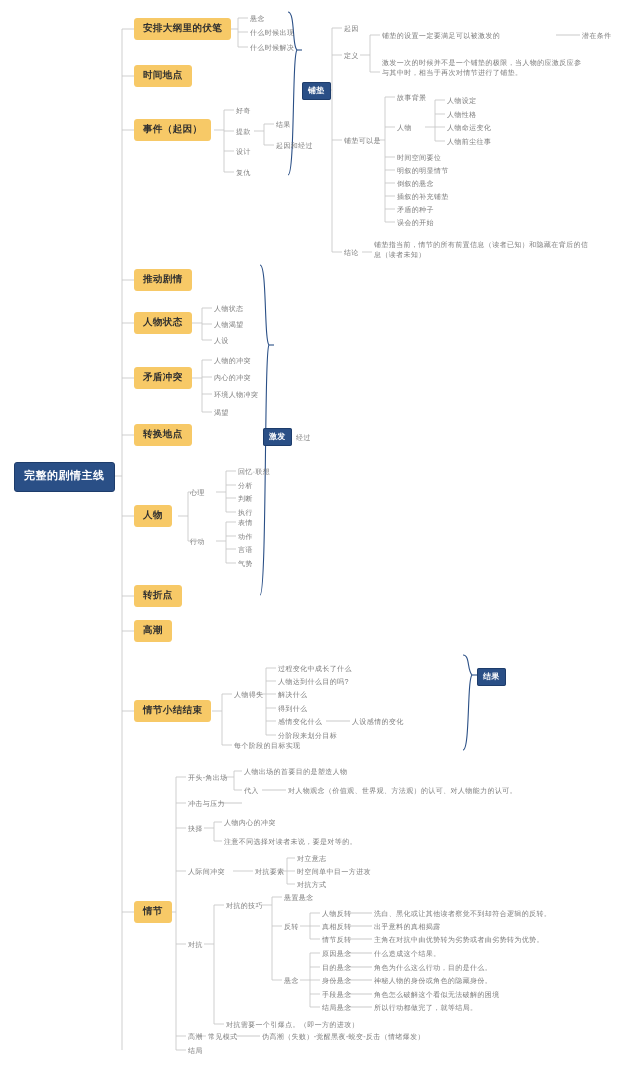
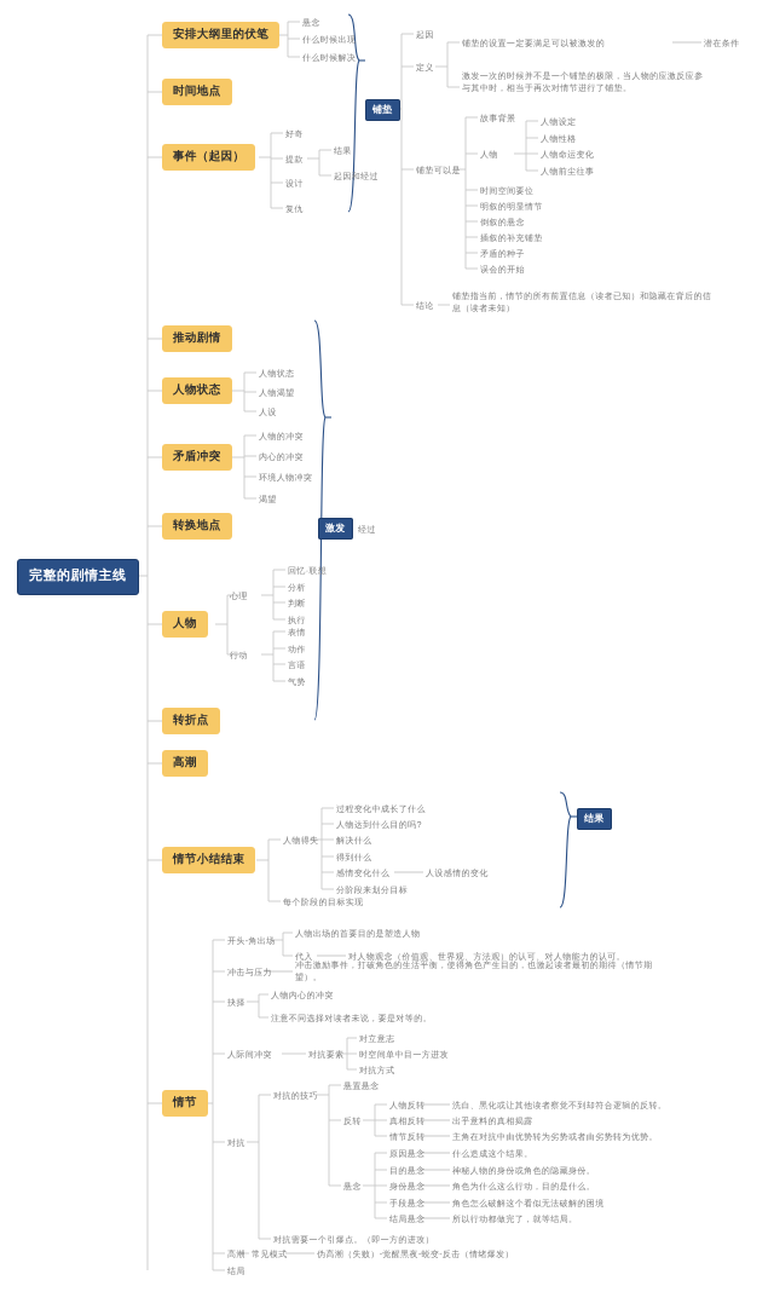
  完整的剧情主线
  铺垫
  激发
  经过
  结果
  安排大纲里的伏笔
  时间地点
  事件（起因）
  推动剧情
  人物状态
  矛盾冲突
  转换地点
  人物
  转折点
  高潮
  情节小结结束
  情节
  悬念
  什么时候出现
  什么时候解决
  好奇
  提款
  设计
  复仇
  结果
  起因和经过
  人物状态
  人物渴望
  人设
  人物的冲突
  内心的冲突
  环境人物冲突
  渴望
  心理
  回忆·联想
  分析
  判断
  执行
  行动
  表情
  动作
  言语
  气势
  人物得失
  过程变化中成长了什么
  人物达到什么目的吗?
  解决什么
  得到什么
  感情变化什么
  分阶段来划分目标
  人设感情的变化
  每个阶段的目标实现
  起因
  定义
  铺垫的设置一定要满足可以被激发的
  潜在条件
  激发一次的时候并不是一个铺垫的极限，当人物的应激反应参与其中时，相当于再次对情节进行了铺垫。
  铺垫可以是
  故事背景
  时间空间要位
  明叙的明显情节
  倒叙的悬念
  插叙的补充铺垫
  矛盾的种子
  误会的开始
  人物
  人物设定
  人物性格
  人物命运变化
  人物前尘往事
  结论
  铺垫指当前，情节的所有前置信息（读者已知）和隐藏在背后的信息（读者未知）
  开头-角出场
  人物出场的首要目的是塑造人物
  代入
  对人物观念（价值观、世界观、方法观）的认可、对人物能力的认可。
  冲击与压力
+ 冲击激励事件，打破角色的生活平衡，使得角色产生目的，也激起读者最初的期待（情节期望）。
  抉择
  人物内心的冲突
  注意不同选择对读者未说，要是对等的。
  人际间冲突
  对抗要素
  对立意志
  时空间单中目一方进攻
  对抗方式
  对抗
  对抗的技巧
  悬置悬念
  反转
  人物反转
  洗白、黑化或让其他读者察觉不到却符合逻辑的反转。
  真相反转
  出乎意料的真相揭露
  情节反转
  主角在对抗中由优势转为劣势或者由劣势转为优势。
  悬念
  原因悬念
  什么造成这个结果。
  目的悬念
- 角色为什么这么行动，目的是什么。
+ 神秘人物的身份或角色的隐藏身份。
  身份悬念
- 神秘人物的身份或角色的隐藏身份。
+ 角色为什么这么行动，目的是什么。
  手段悬念
  角色怎么破解这个看似无法破解的困境
  结局悬念
  所以行动都做完了，就等结局。
  对抗需要一个引爆点。（即一方的进攻）
  高潮
  常见模式
  伪高潮（失败）-觉醒黑夜-蜕变-反击（情绪爆发）
  结局
